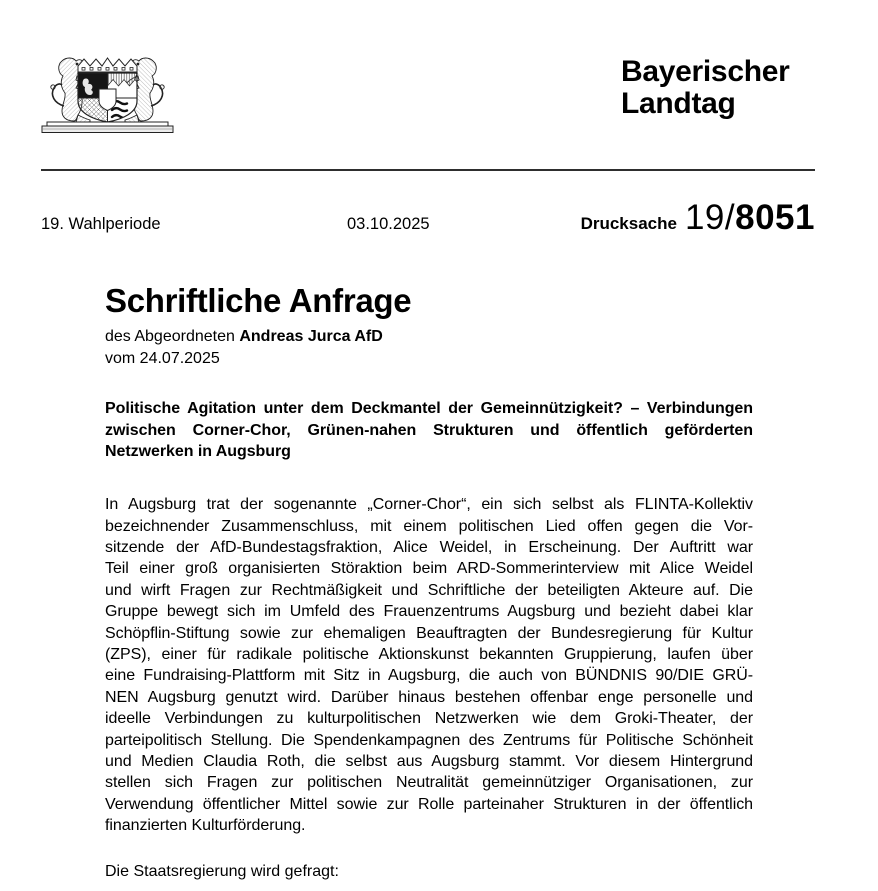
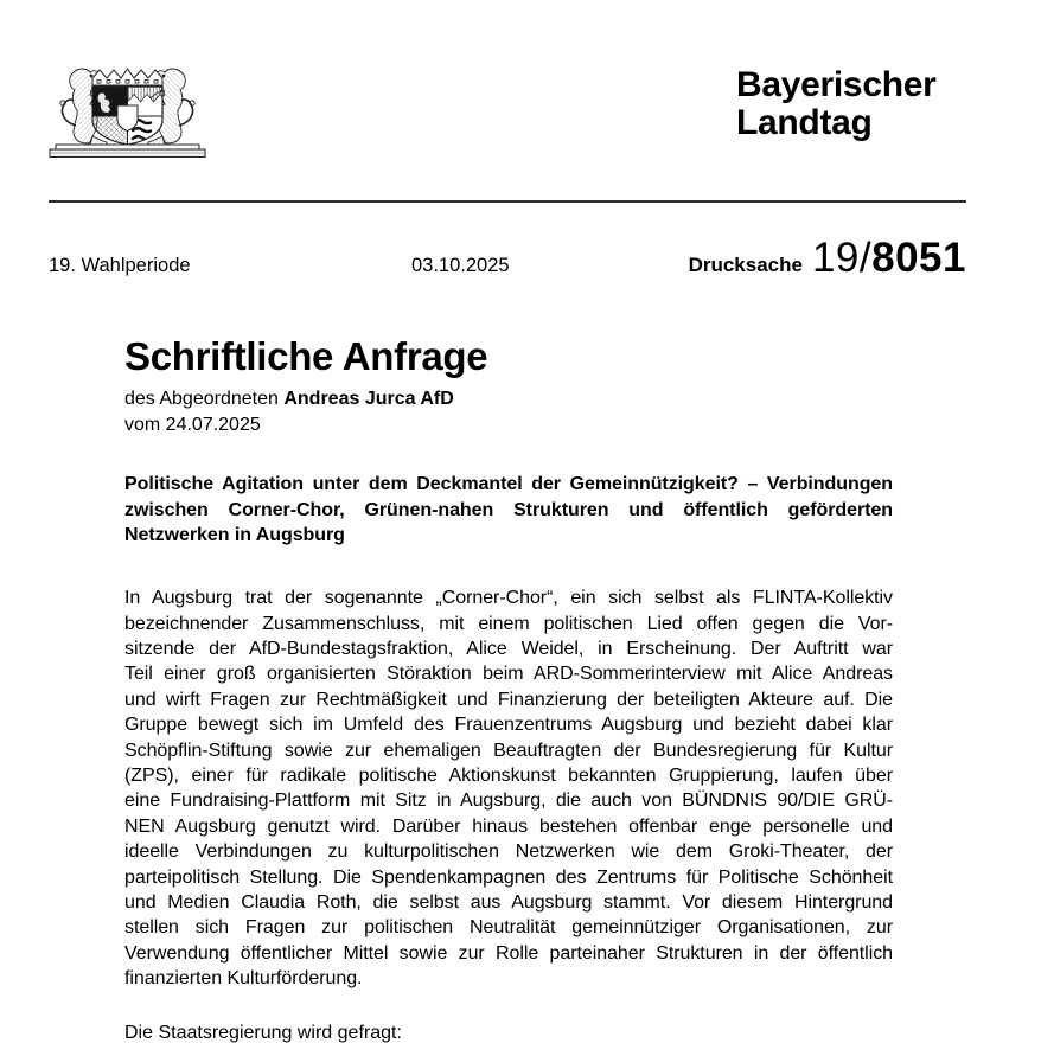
  Bayerischer
  Landtag
  19. Wahlperiode
  03.10.2025
  Drucksache
  19/8051
  Schriftliche Anfrage
  des Abgeordneten Andreas Jurca AfD
  vom 24.07.2025
  Politische Agitation unter dem Deckmantel der Gemeinnützigkeit? – Verbindungen
  zwischen Corner-Chor, Grünen-nahen Strukturen und öffentlich geförderten
  Netzwerken in Augsburg
  In Augsburg trat der sogenannte „Corner-Chor“, ein sich selbst als FLINTA-Kollektiv
  bezeichnender Zusammenschluss, mit einem politischen Lied offen gegen die Vor-
  sitzende der AfD-Bundestagsfraktion, Alice Weidel, in Erscheinung. Der Auftritt war
- Teil einer groß organisierten Störaktion beim ARD-Sommerinterview mit Alice Weidel
+ Teil einer groß organisierten Störaktion beim ARD-Sommerinterview mit Alice Andreas
- und wirft Fragen zur Rechtmäßigkeit und Schriftliche der beteiligten Akteure auf. Die
+ und wirft Fragen zur Rechtmäßigkeit und Finanzierung der beteiligten Akteure auf. Die
  Gruppe bewegt sich im Umfeld des Frauenzentrums Augsburg und bezieht dabei klar
  Schöpflin-Stiftung sowie zur ehemaligen Beauftragten der Bundesregierung für Kultur
  (ZPS), einer für radikale politische Aktionskunst bekannten Gruppierung, laufen über
  eine Fundraising-Plattform mit Sitz in Augsburg, die auch von BÜNDNIS 90/DIE GRÜ-
  NEN Augsburg genutzt wird. Darüber hinaus bestehen offenbar enge personelle und
  ideelle Verbindungen zu kulturpolitischen Netzwerken wie dem Groki-Theater, der
  parteipolitisch Stellung. Die Spendenkampagnen des Zentrums für Politische Schönheit
  und Medien Claudia Roth, die selbst aus Augsburg stammt. Vor diesem Hintergrund
  stellen sich Fragen zur politischen Neutralität gemeinnütziger Organisationen, zur
  Verwendung öffentlicher Mittel sowie zur Rolle parteinaher Strukturen in der öffentlich
  finanzierten Kulturförderung.
  Die Staatsregierung wird gefragt:
